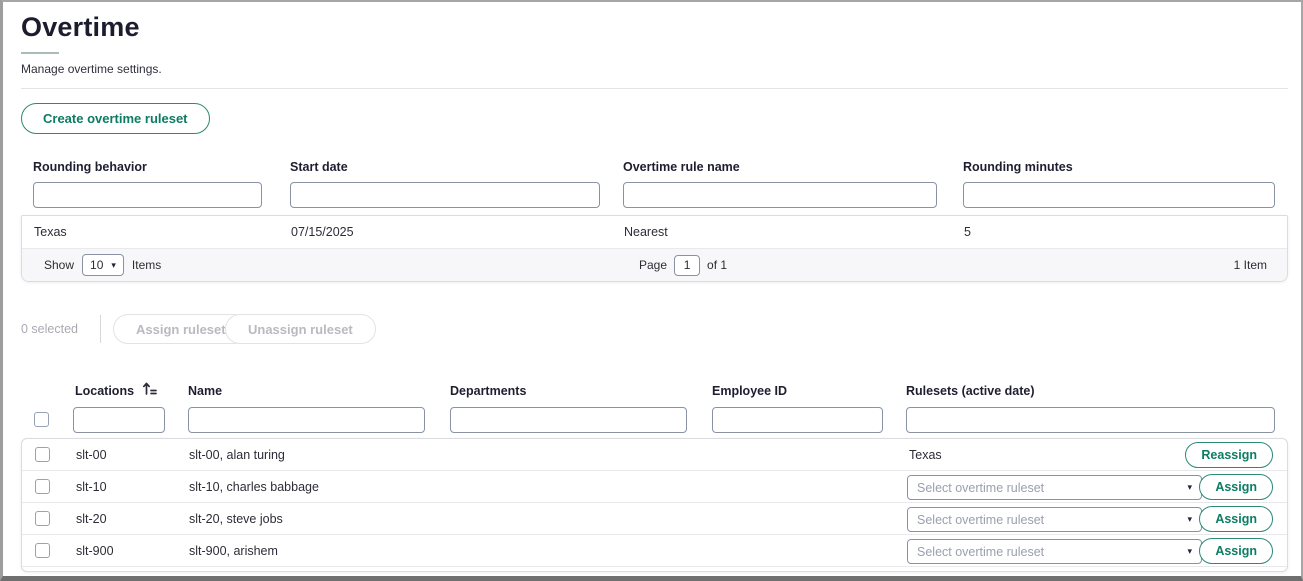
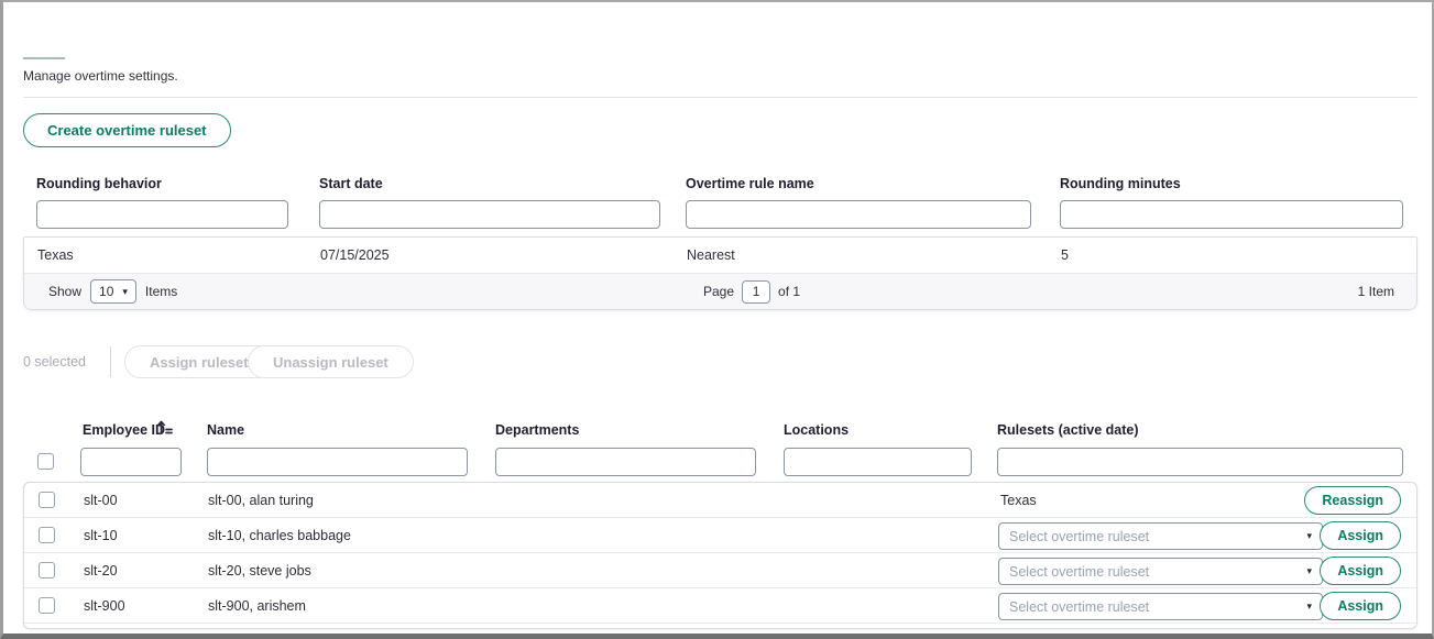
- Overtime
  Manage overtime settings.
  Create overtime ruleset
  Rounding behavior
  Start date
  Overtime rule name
  Rounding minutes
  Texas
  07/15/2025
  Nearest
  5
  Show
  10
  ▾
  Items
  Page
  1
  of 1
  1 Item
  0 selected
  Assign ruleset
  Unassign ruleset
- Locations
+ Employee ID
  Name
  Departments
- Employee ID
+ Locations
  Rulesets (active date)
  slt-00
  slt-00, alan turing
  Texas
  Reassign
  slt-10
  slt-10, charles babbage
  Select overtime ruleset
  ▾
  Assign
  slt-20
  slt-20, steve jobs
  Select overtime ruleset
  ▾
  Assign
  slt-900
  slt-900, arishem
  Select overtime ruleset
  ▾
  Assign
